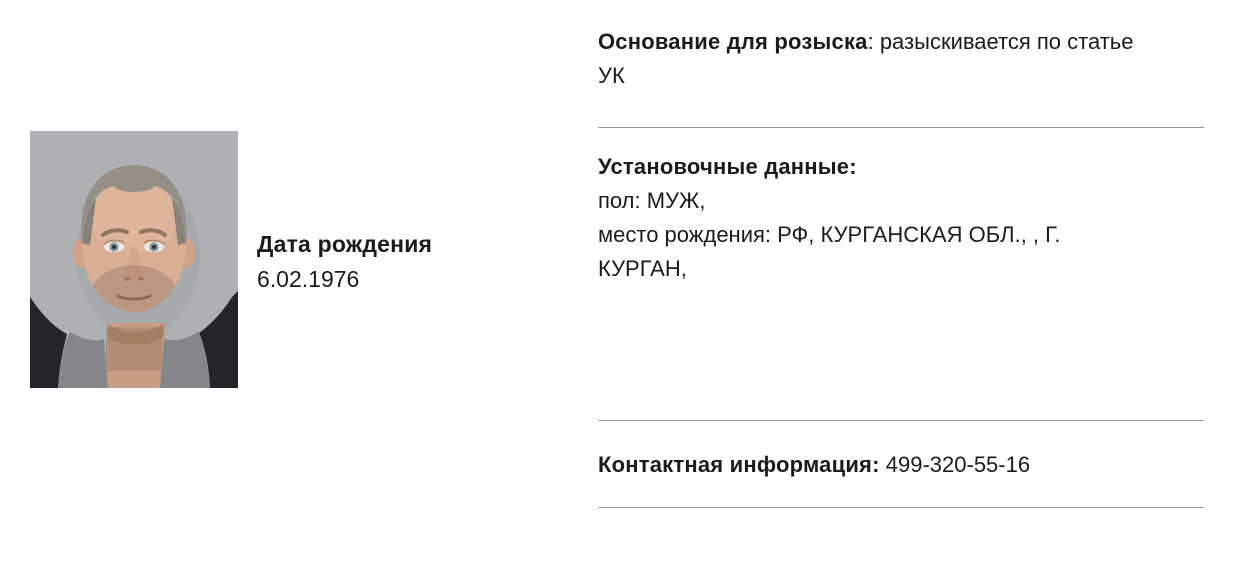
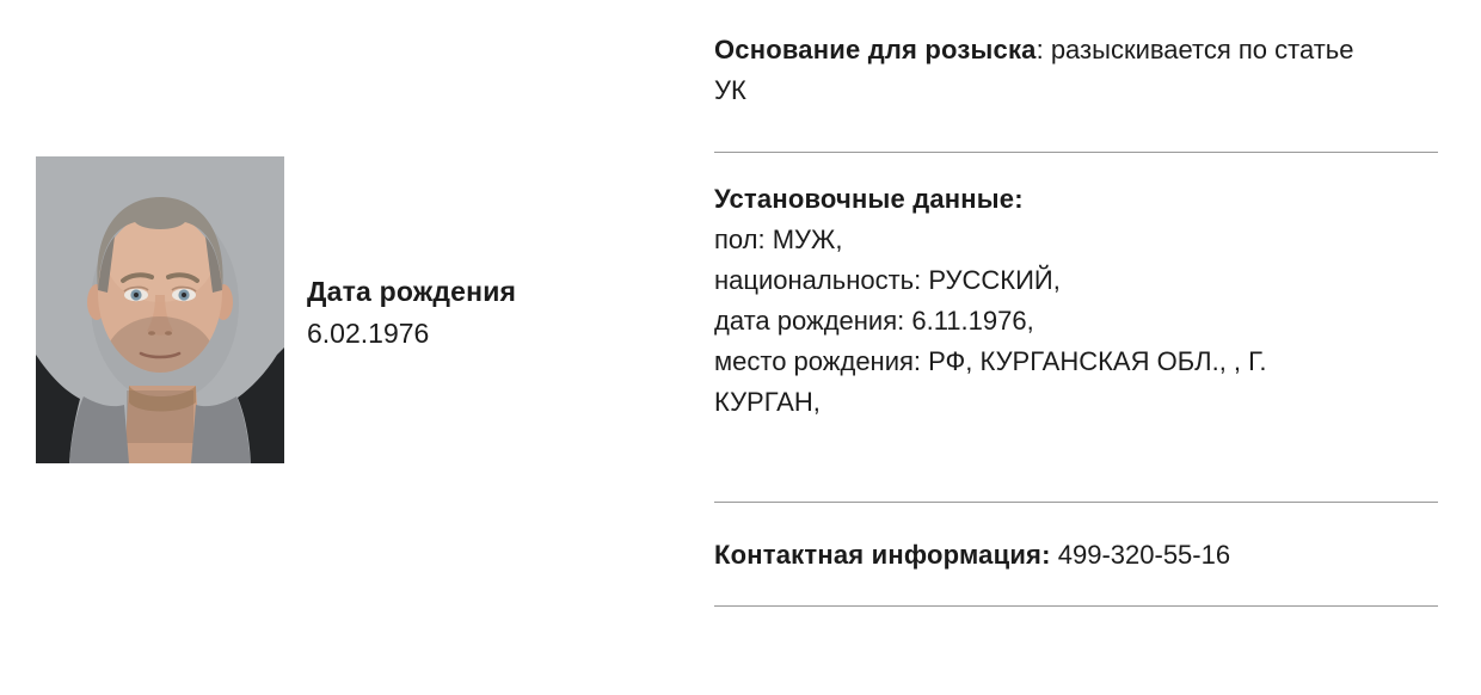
  Дата рождения
  6.02.1976
  Основание для розыска: разыскивается по статье
  УК
  Установочные данные:
  пол: МУЖ,
+ национальность: РУССКИЙ,
+ дата рождения: 6.11.1976,
  место рождения: РФ, КУРГАНСКАЯ ОБЛ., , Г.
  КУРГАН,
  Контактная информация: 499-320-55-16
